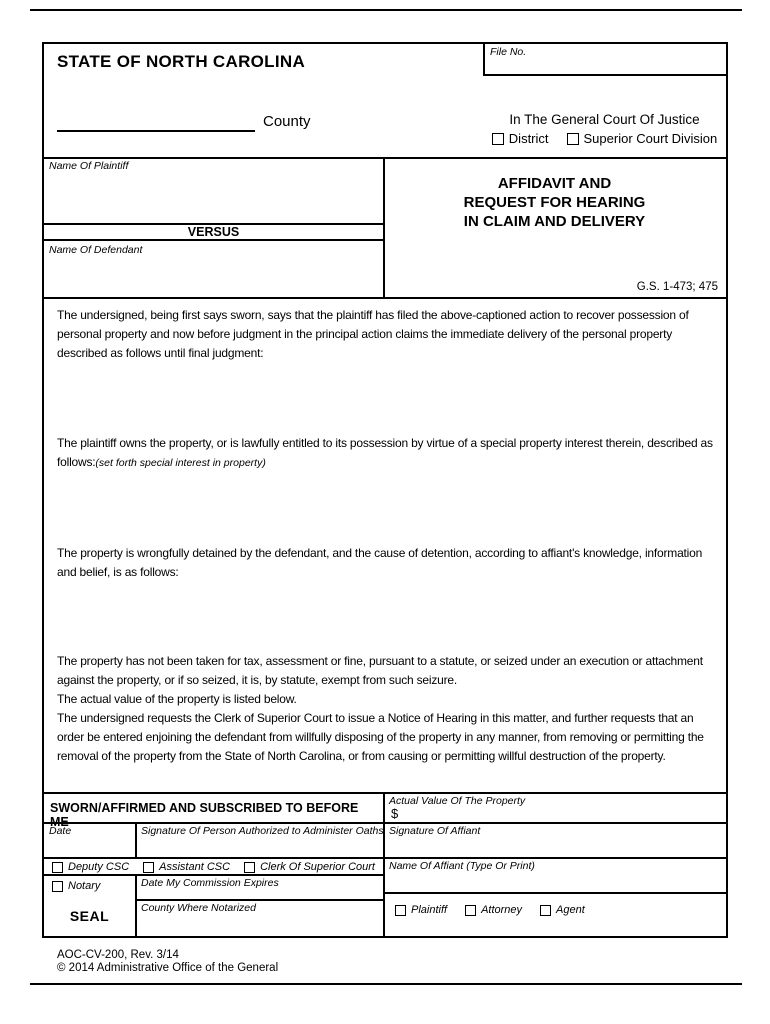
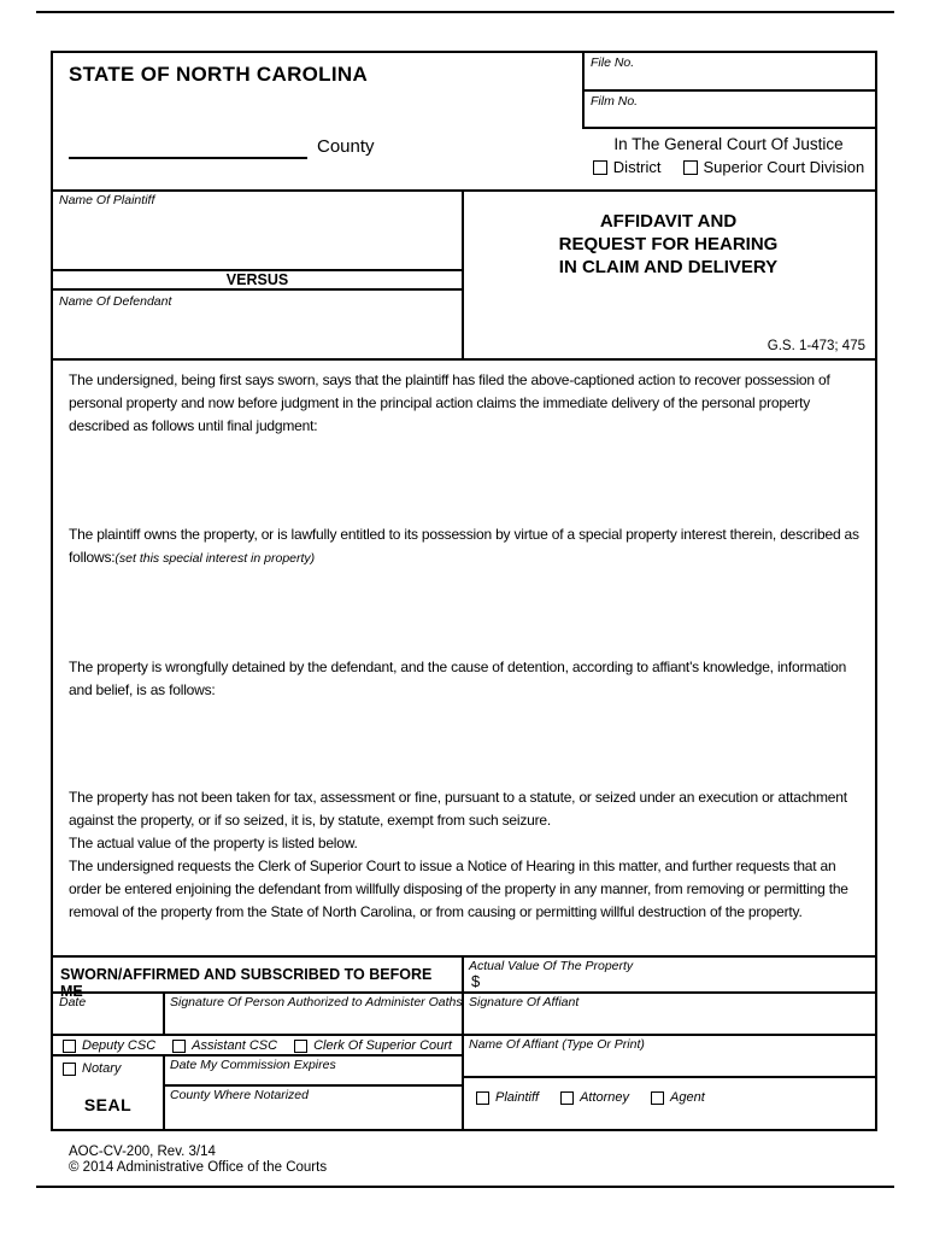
  STATE OF NORTH CAROLINA
  County
  File No.
+ Film No.
  In The General Court Of Justice
  District
  Superior Court Division
  Name Of Plaintiff
  VERSUS
  Name Of Defendant
  AFFIDAVIT AND
  REQUEST FOR HEARING
  IN CLAIM AND DELIVERY
  G.S. 1-473; 475
  The undersigned, being first says sworn, says that the plaintiff has filed the above-captioned action to recover possession of personal property and now before judgment in the principal action claims the immediate delivery of the personal property described as follows until final judgment:
- The plaintiff owns the property, or is lawfully entitled to its possession by virtue of a special property interest therein, described as follows:(set forth special interest in property)
+ The plaintiff owns the property, or is lawfully entitled to its possession by virtue of a special property interest therein, described as follows:(set this special interest in property)
  The property is wrongfully detained by the defendant, and the cause of detention, according to affiant's knowledge, information and belief, is as follows:
  The property has not been taken for tax, assessment or fine, pursuant to a statute, or seized under an execution or attachment against the property, or if so seized, it is, by statute, exempt from such seizure.
  The actual value of the property is listed below.
  The undersigned requests the Clerk of Superior Court to issue a Notice of Hearing in this matter, and further requests that an order be entered enjoining the defendant from willfully disposing of the property in any manner, from removing or permitting the removal of the property from the State of North Carolina, or from causing or permitting willful destruction of the property.
  SWORN/AFFIRMED AND SUBSCRIBED TO BEFORE ME
  Date
  Signature Of Person Authorized to Administer Oaths
  Deputy CSC
  Assistant CSC
  Clerk Of Superior Court
  Notary
  Date My Commission Expires
  SEAL
  County Where Notarized
  Actual Value Of The Property
  $
  Signature Of Affiant
  Name Of Affiant (Type Or Print)
  Plaintiff
  Attorney
  Agent
  AOC-CV-200, Rev. 3/14
- © 2014 Administrative Office of the General
+ © 2014 Administrative Office of the Courts
